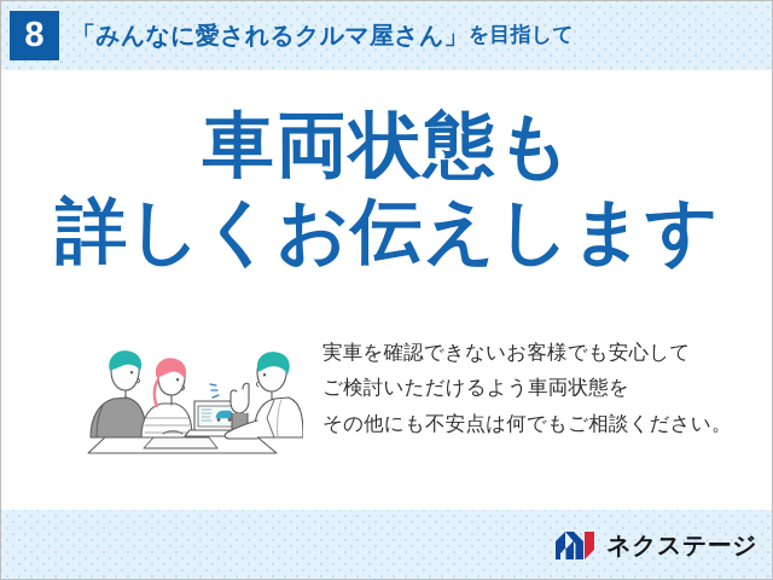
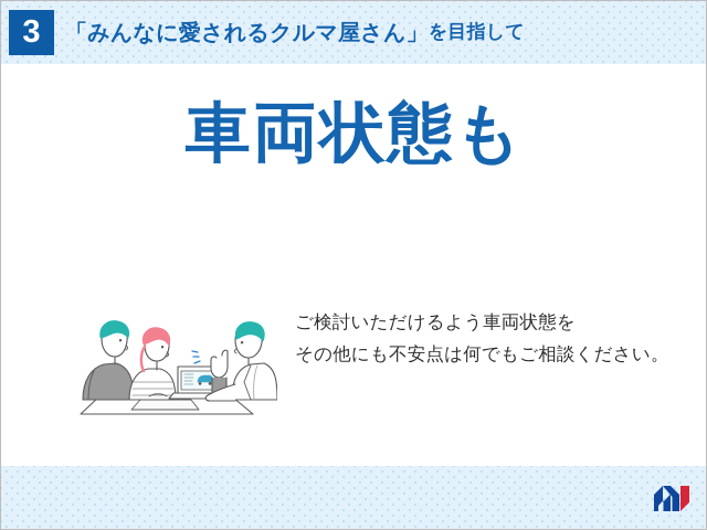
- 8
+ 3
  「みんなに愛されるクルマ屋さん」
  を目指して
  車両状態も
- 詳しくお伝えします
- 実車を確認できないお客様でも安心して
  ご検討いただけるよう車両状態を
  その他にも不安点は何でもご相談ください。
- ネクステージ
